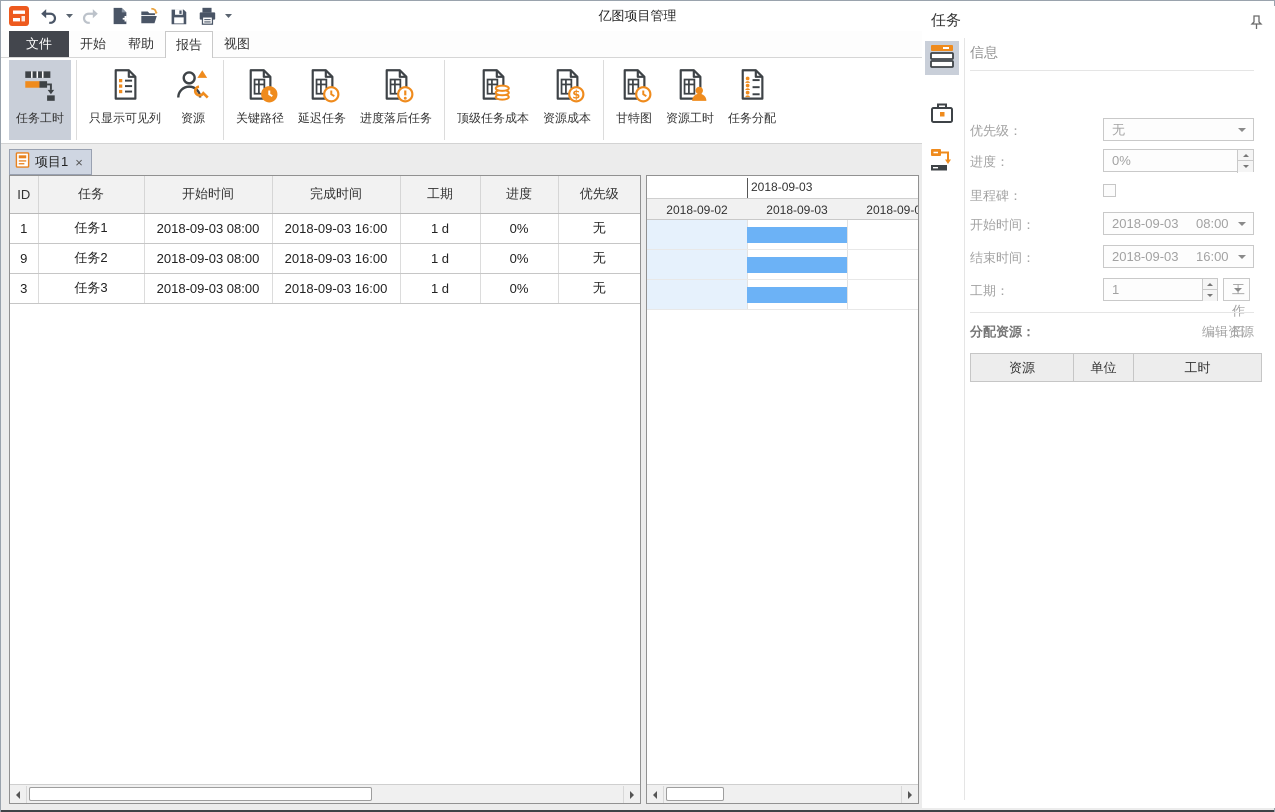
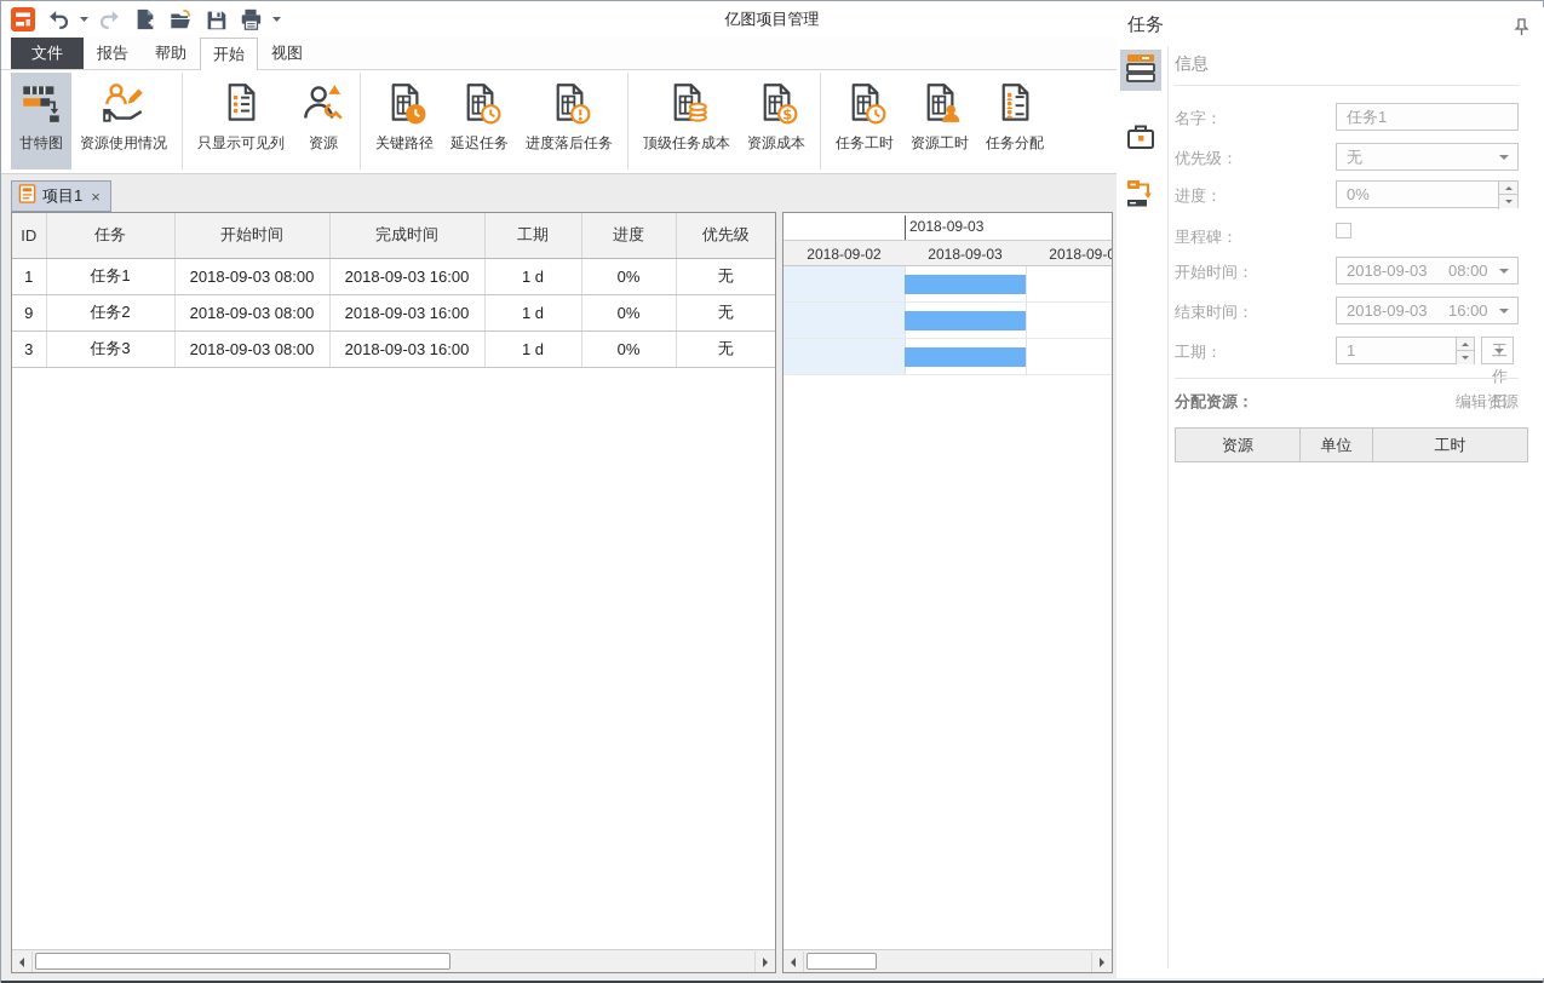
  亿图项目管理
  文件
- 开始
+ 报告
  帮助
- 报告
+ 开始
  视图
- 任务工时
+ 甘特图
+ 资源使用情况
  只显示可见列
  资源
  关键路径
  延迟任务
  进度落后任务
  顶级任务成本
  $
  资源成本
- 甘特图
+ 任务工时
  资源工时
  任务分配
  项目1
  ×
  ID	任务	开始时间	完成时间	工期	进度	优先级
  1	任务1	2018-09-03 08:00	2018-09-03 16:00	1 d	0%	无
  9	任务2	2018-09-03 08:00	2018-09-03 16:00	1 d	0%	无
  3	任务3	2018-09-03 08:00	2018-09-03 16:00	1 d	0%	无
  2018-09-03
  2018-09-02
  2018-09-03
  2018-09-0
  任务
  信息
+ 名字：
+ 任务1
  优先级：
  无
  进度：
  0%
  里程碑：
  开始时间：
  2018-09-03
  08:00
  结束时间：
  2018-09-03
  16:00
  工期：
  1
  工作日
  分配资源：
  编辑资源
  资源
  单位
  工时
